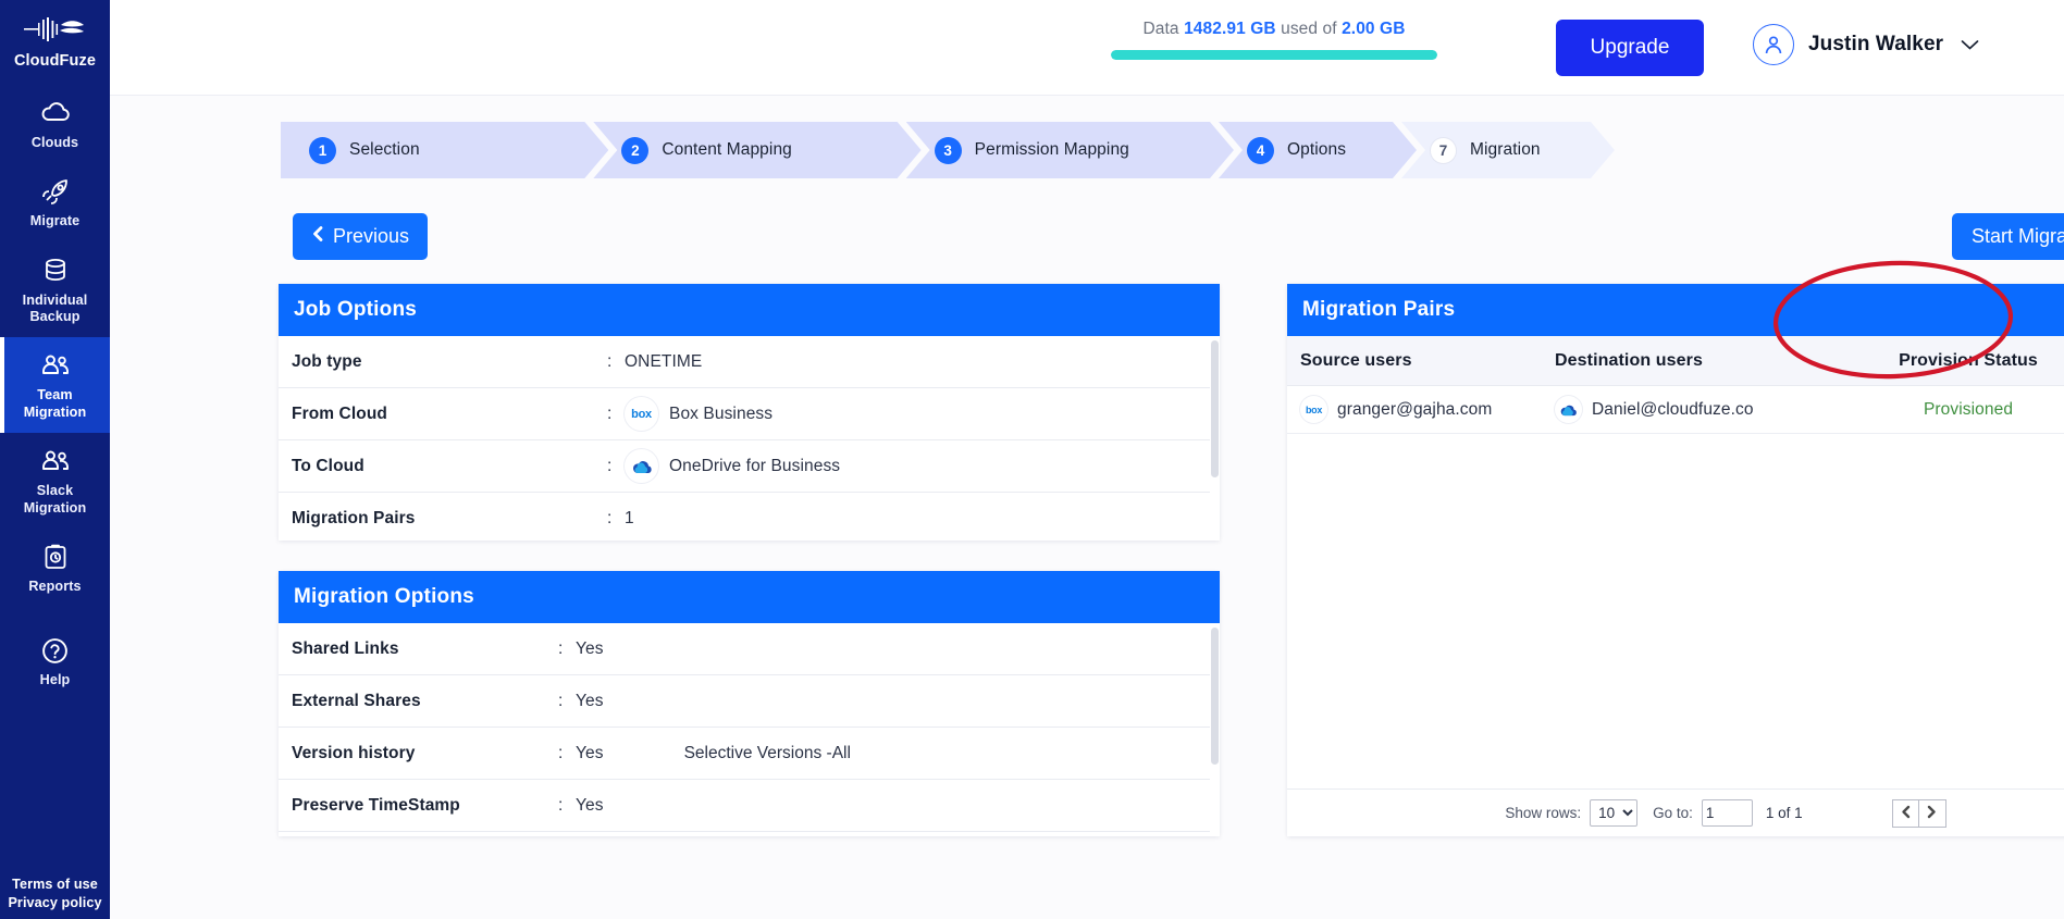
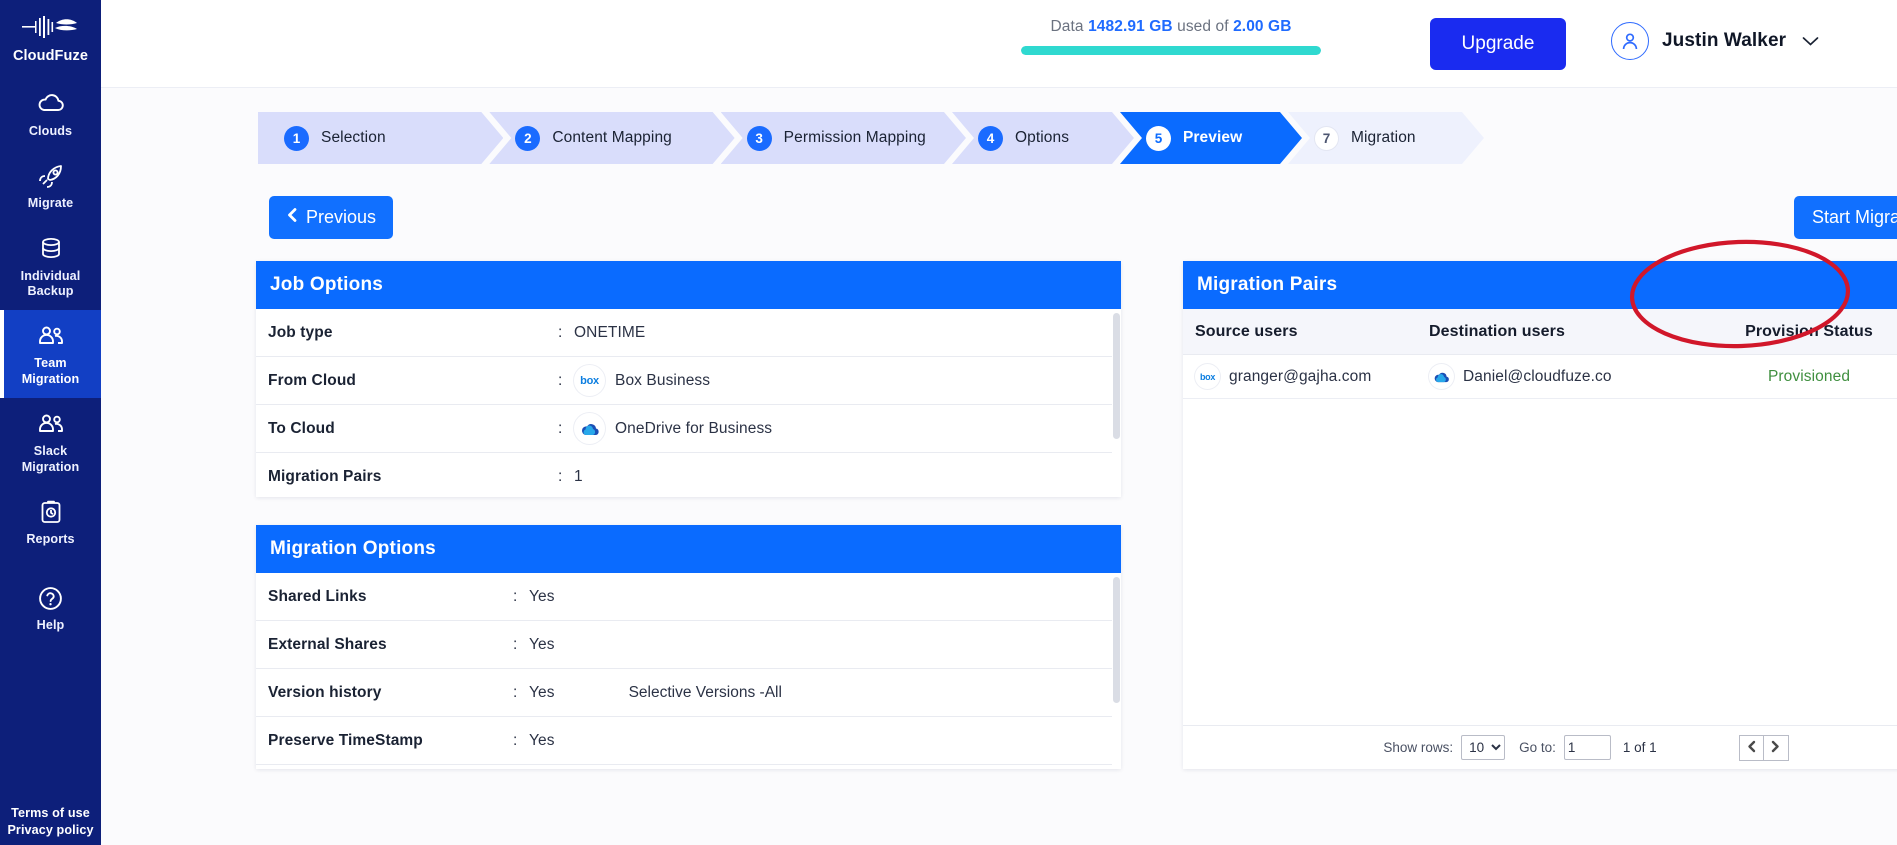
  CloudFuze
  Clouds
  Migrate
  Individual Backup
  Team
  Migration
  Slack
  Migration
  Reports
  Help
  Terms of use
  Privacy policy
  Data 1482.91 GB used of 2.00 GB
  Upgrade
  Justin Walker
  1
  Selection
  2
  Content Mapping
  3
  Permission Mapping
  4
  Options
+ 5
+ Preview
  7
  Migration
  Previous
  Start Migra
  Job Options
  Job type
  :
  ONETIME
  From Cloud
  :
  box
  Box Business
  To Cloud
  :
  OneDrive for Business
  Migration Pairs
  :
  1
  Migration Options
  Shared Links
  :
  Yes
  External Shares
  :
  Yes
  Version history
  :
  Yes
  Selective Versions -All
  Preserve TimeStamp
  :
  Yes
  Migration Pairs
  Source users
  Destination users
  Provisio Status
  box
  granger@gajha.com
  Daniel@cloudfuze.co
  Provisioned
  Show rows:
  10
  Go to:
  1
  1 of 1
